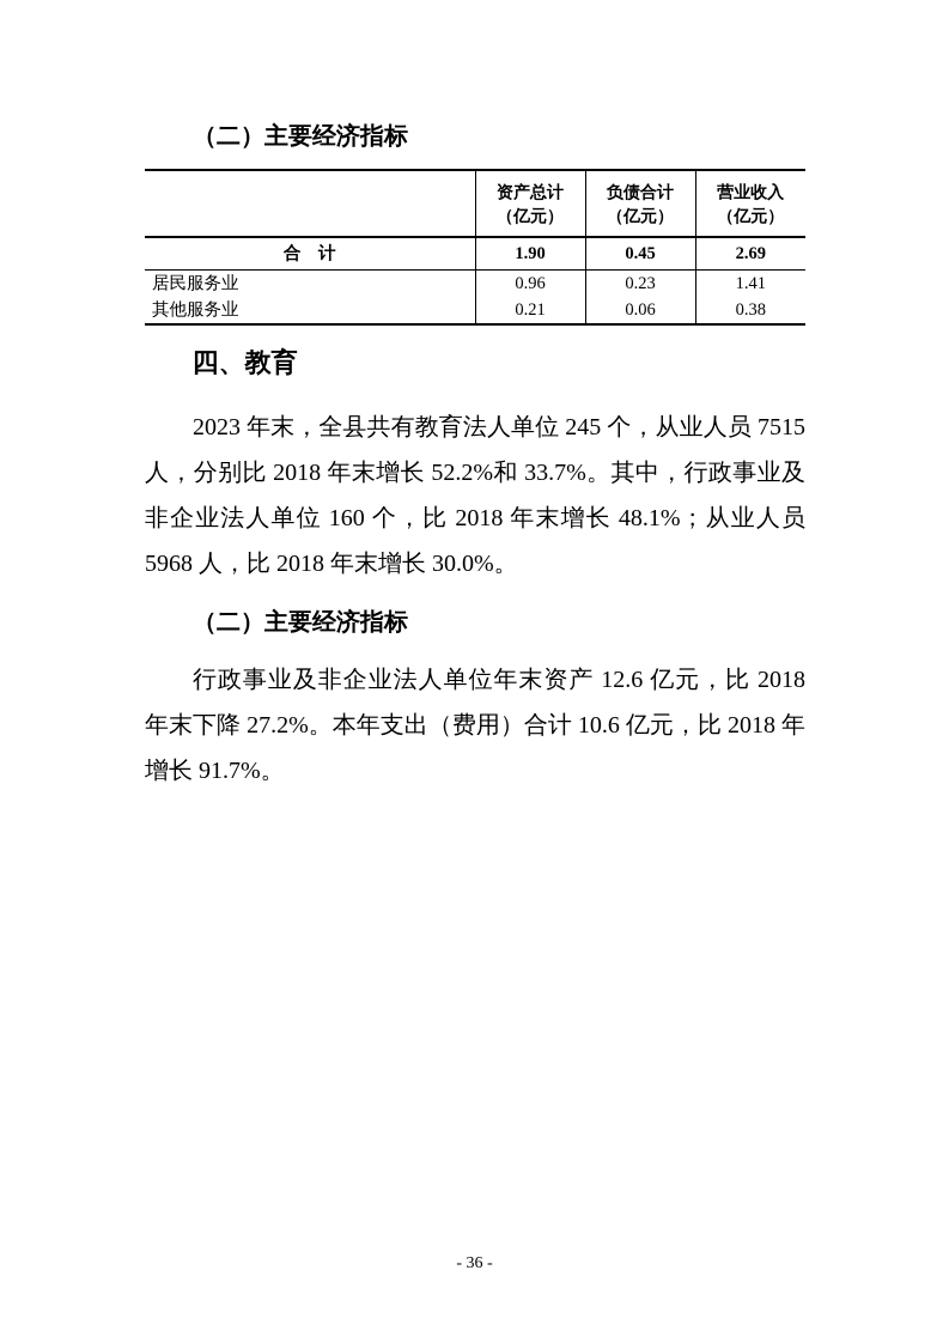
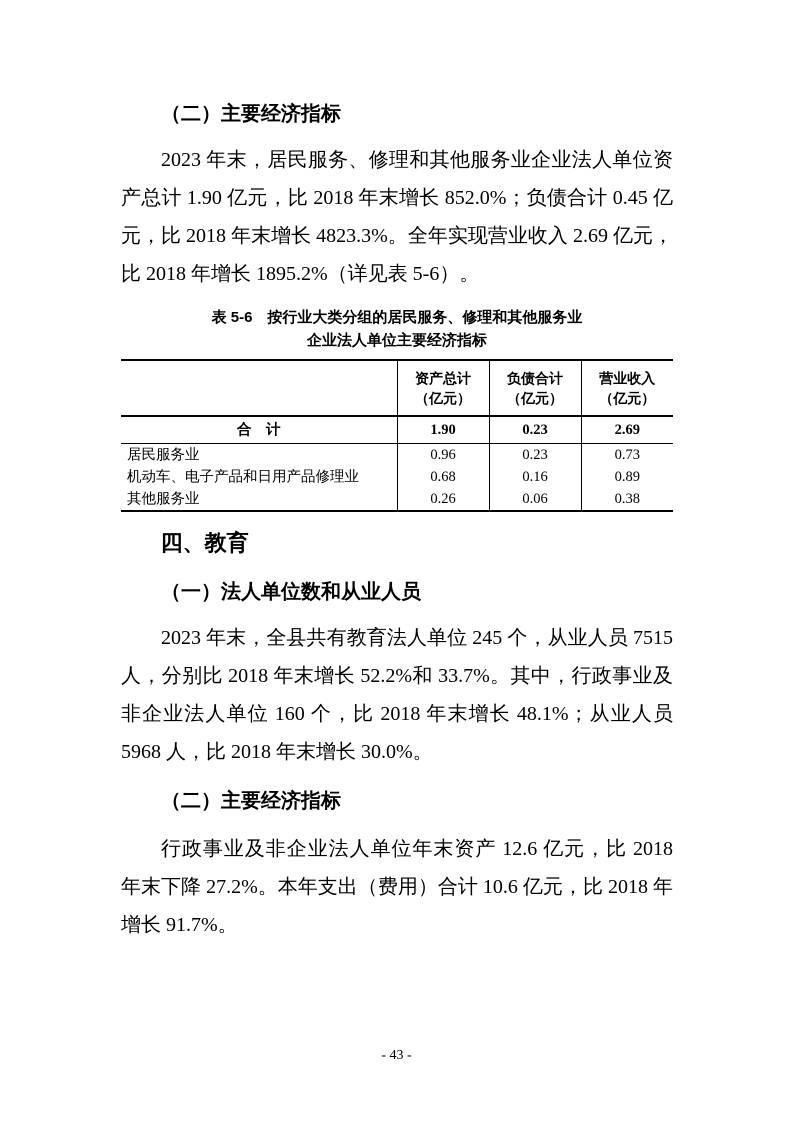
  （二）主要经济指标
+ 2023 年末，居民服务、修理和其他服务业企业法人单位资产总计 1.90 亿元，比 2018 年末增长 852.0%；负债合计 0.45 亿元，比 2018 年末增长 4823.3%。全年实现营业收入 2.69 亿元，比 2018 年增长 1895.2%（详见表 5-6）。
+ 表 5-6 按行业大类分组的居民服务、修理和其他服务业
+ 企业法人单位主要经济指标
  	资产总计 （亿元）	负债合计 （亿元）	营业收入 （亿元）
- 合 计	1.90	0.45	2.69
+ 合 计	1.90	0.23	2.69
- 居民服务业	0.96	0.23	1.41
+ 居民服务业	0.96	0.23	0.73
+ 机动车、电子产品和日用产品修理业	0.68	0.16	0.89
- 其他服务业	0.21	0.06	0.38
+ 其他服务业	0.26	0.06	0.38
  四、教育
+ （一）法人单位数和从业人员
  2023 年末，全县共有教育法人单位 245 个，从业人员 7515 人，分别比 2018 年末增长 52.2%和 33.7%。其中，行政事业及非企业法人单位 160 个，比 2018 年末增长 48.1%；从业人员 5968 人，比 2018 年末增长 30.0%。
  （二）主要经济指标
  行政事业及非企业法人单位年末资产 12.6 亿元，比 2018 年末下降 27.2%。本年支出（费用）合计 10.6 亿元，比 2018 年增长 91.7%。
- - 36 -
+ - 43 -
